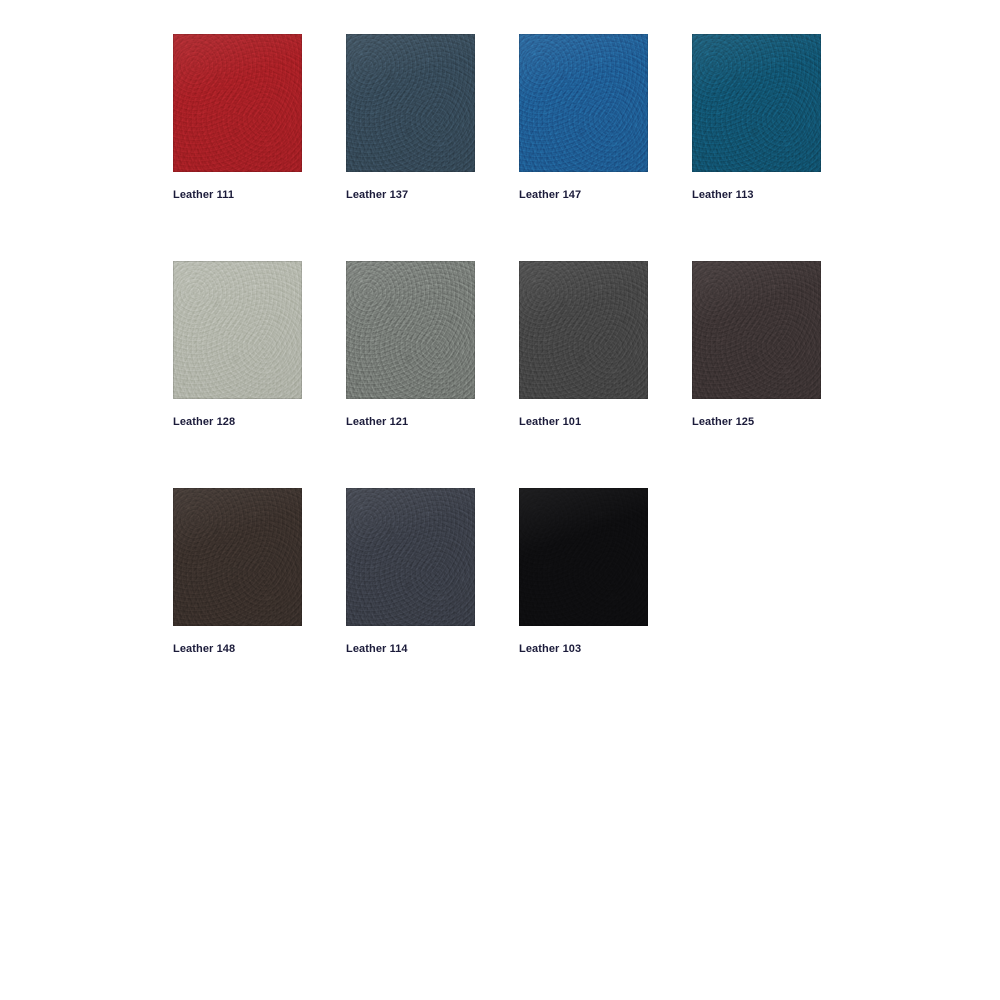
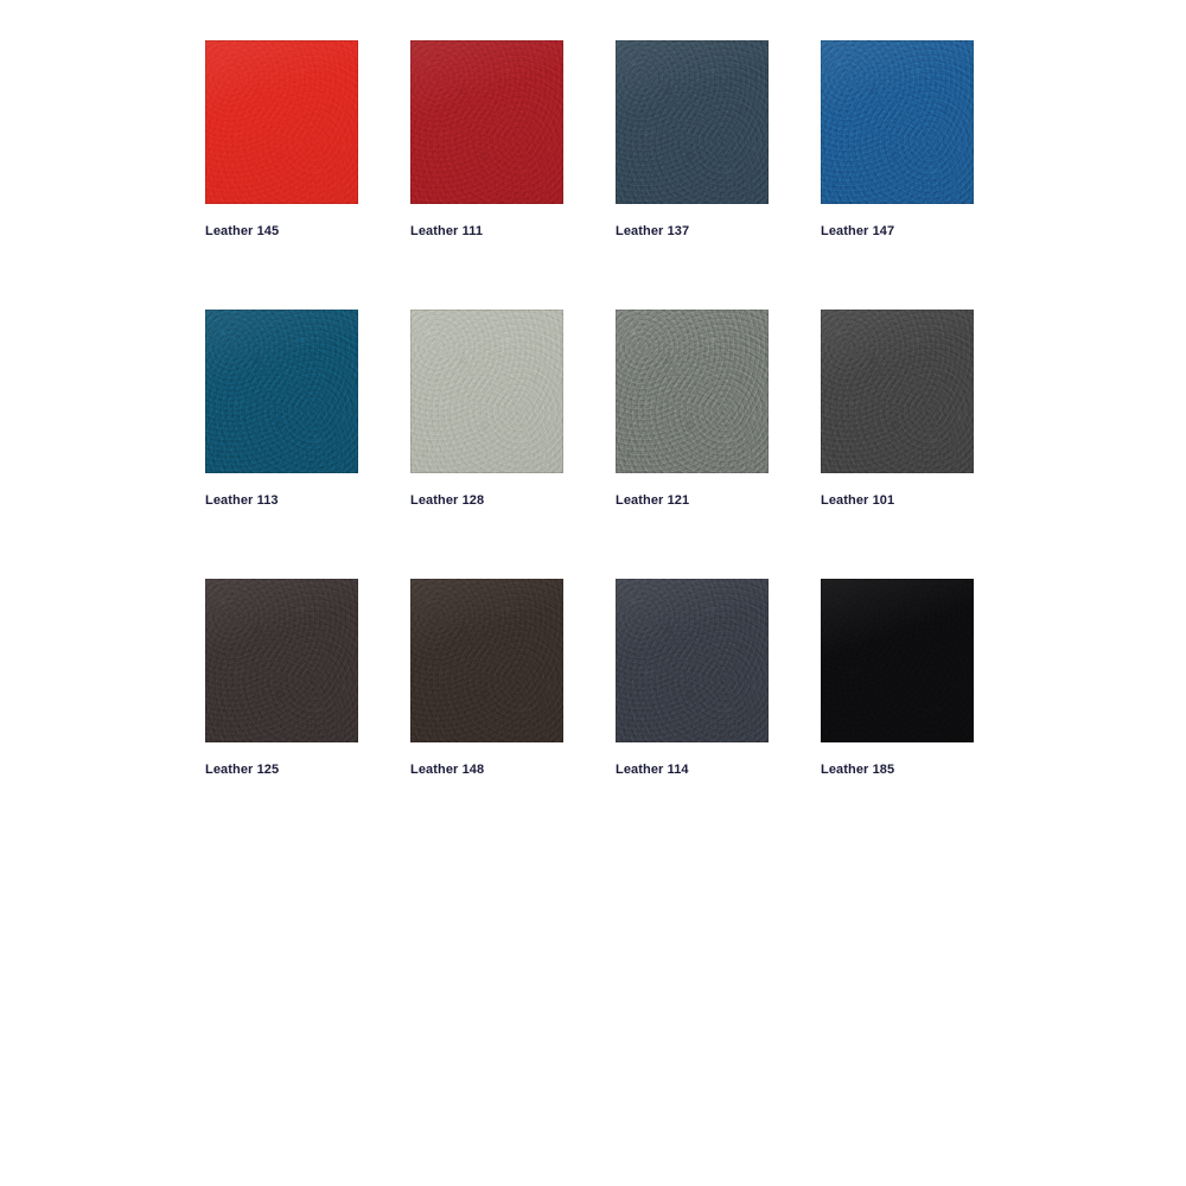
+ Leather 145
  Leather 111
  Leather 137
  Leather 147
  Leather 113
  Leather 128
  Leather 121
  Leather 101
  Leather 125
  Leather 148
  Leather 114
- Leather 103
+ Leather 185
